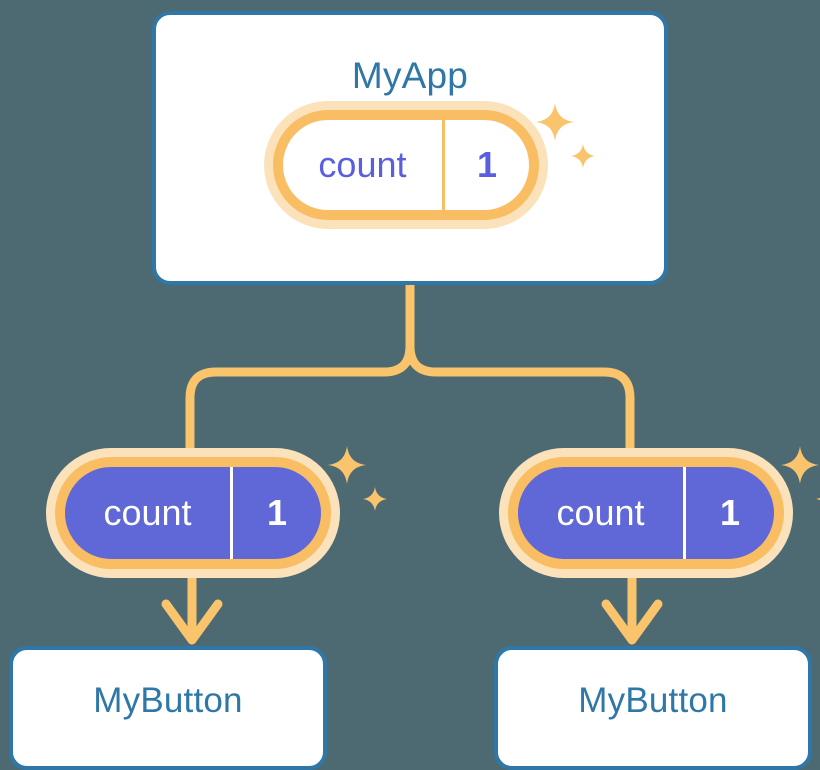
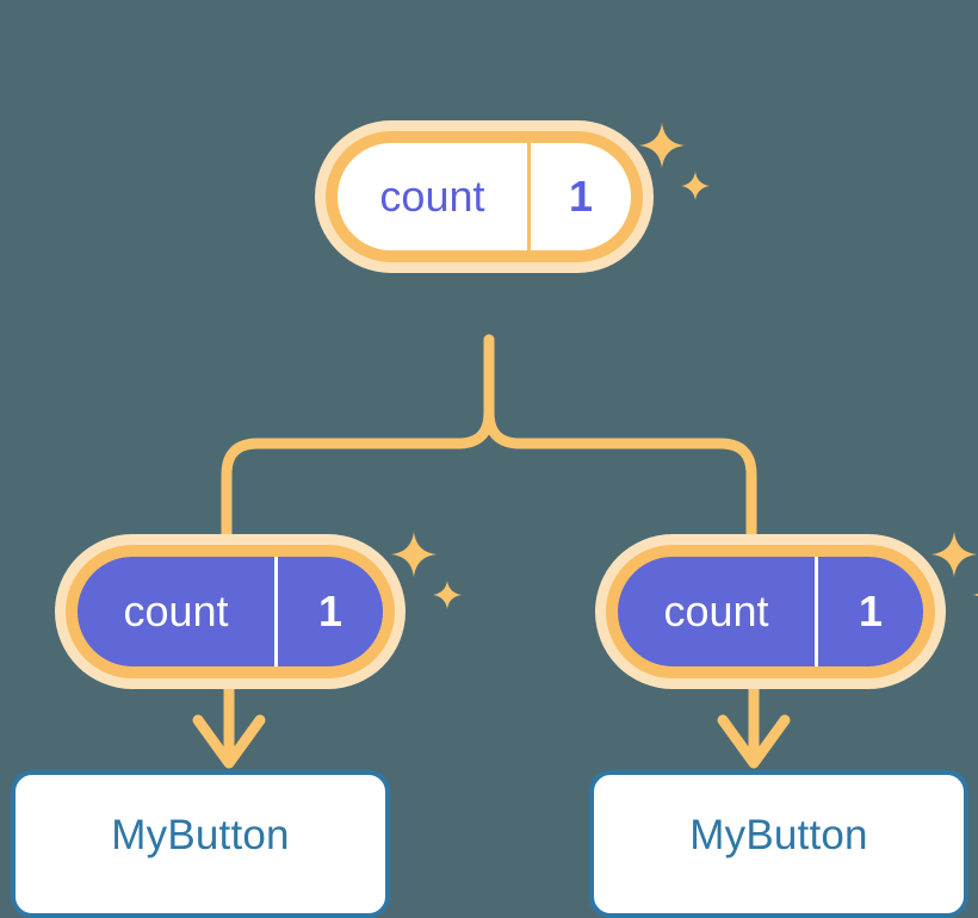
- MyApp
  count
  1
  count
  1
  MyButton
  count
  1
  MyButton
